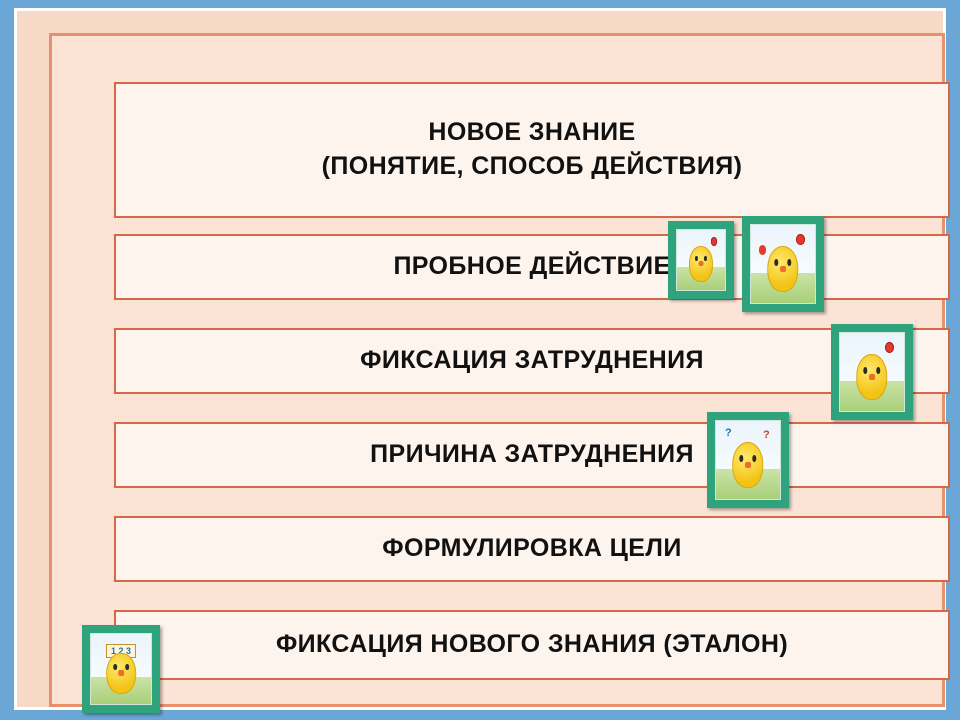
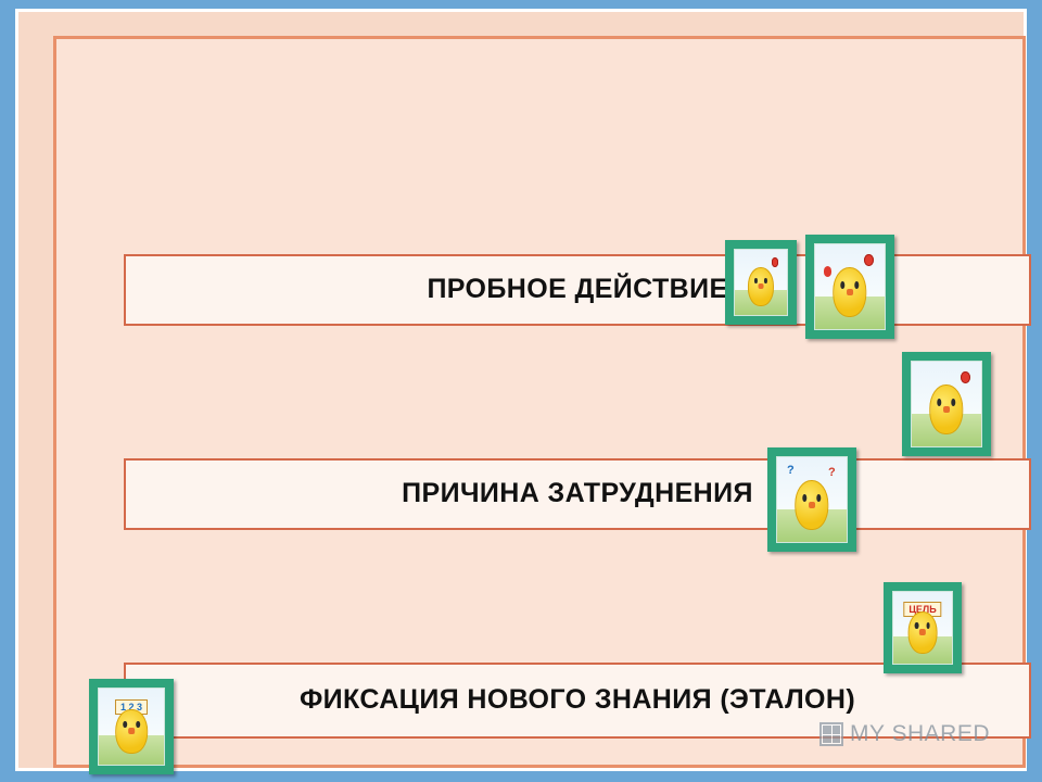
- НОВОЕ ЗНАНИЕ
- (ПОНЯТИЕ, СПОСОБ ДЕЙСТВИЯ)
  ПРОБНОЕ ДЕЙСТВИЕ
- ФИКСАЦИЯ ЗАТРУДНЕНИЯ
  ПРИЧИНА ЗАТРУДНЕНИЯ
- ФОРМУЛИРОВКА ЦЕЛИ
  ФИКСАЦИЯ НОВОГО ЗНАНИЯ (ЭТАЛОН)
  ?
  ?
+ ЦЕЛЬ
  1 2 3
+ MY SHARED
